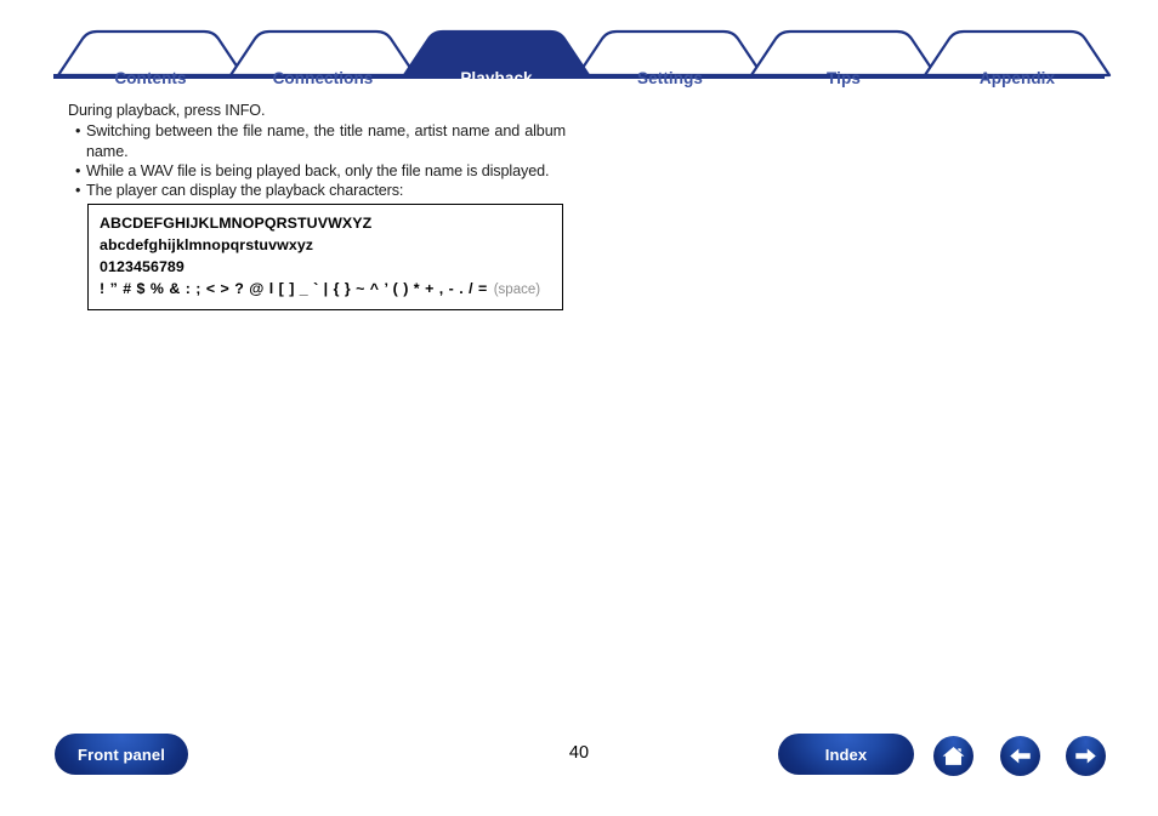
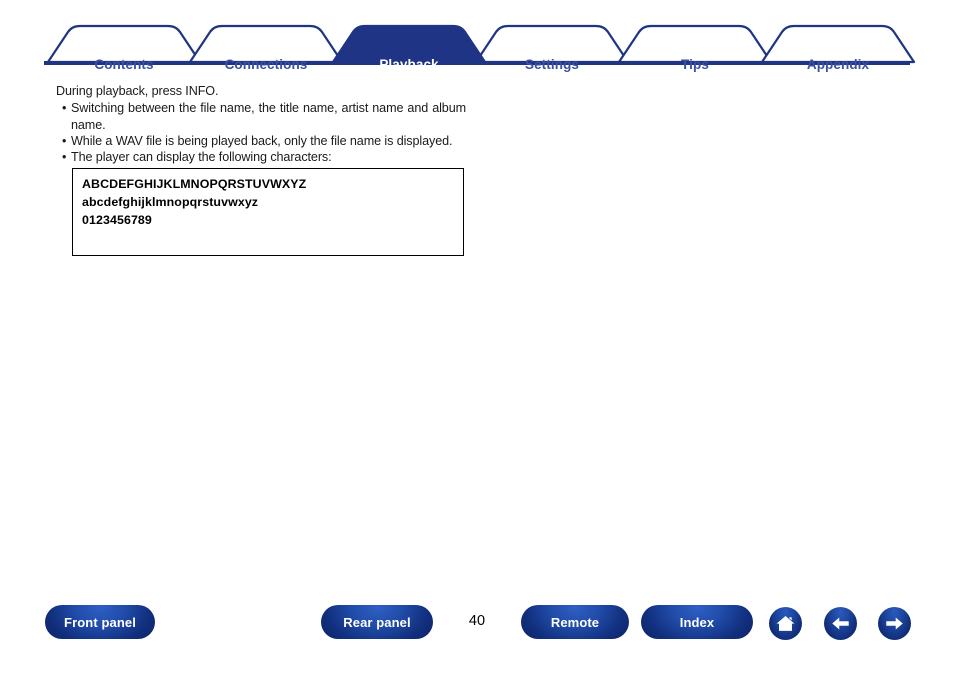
  Contents
  Connections
  Playback
  Settings
  Tips
  Appendix
  During playback, press INFO.
  •
  Switching between the file name, the title name, artist name and album name.
  •
  While a WAV file is being played back, only the file name is displayed.
  •
- The player can display the playback characters:
+ The player can display the following characters:
  ABCDEFGHIJKLMNOPQRSTUVWXYZ
  abcdefghijklmnopqrstuvwxyz
  0123456789
- ! ” # $ % & : ; < > ? @ l [ ] _ ` | { } ~ ^ ’ ( ) * + , - . / = (space)
  Front panel
+ Rear panel
  40
+ Remote
  Index
